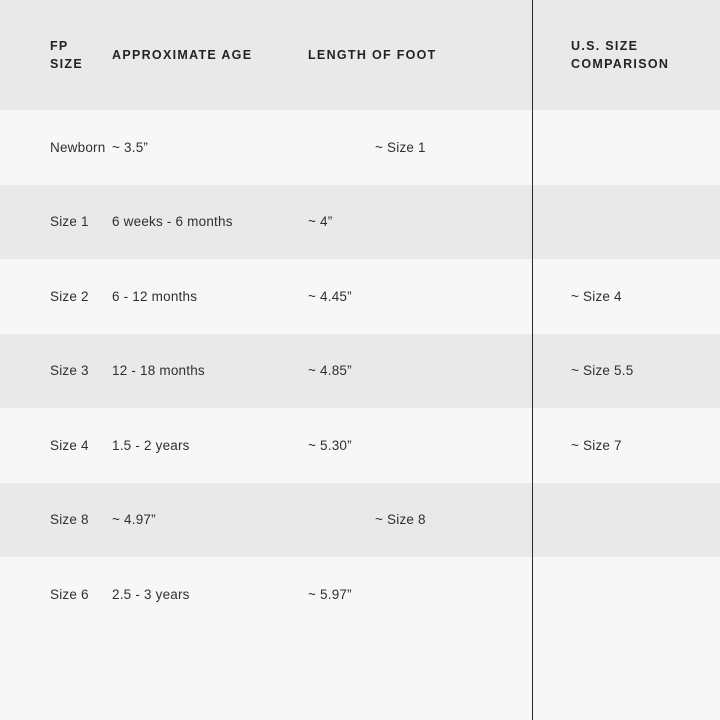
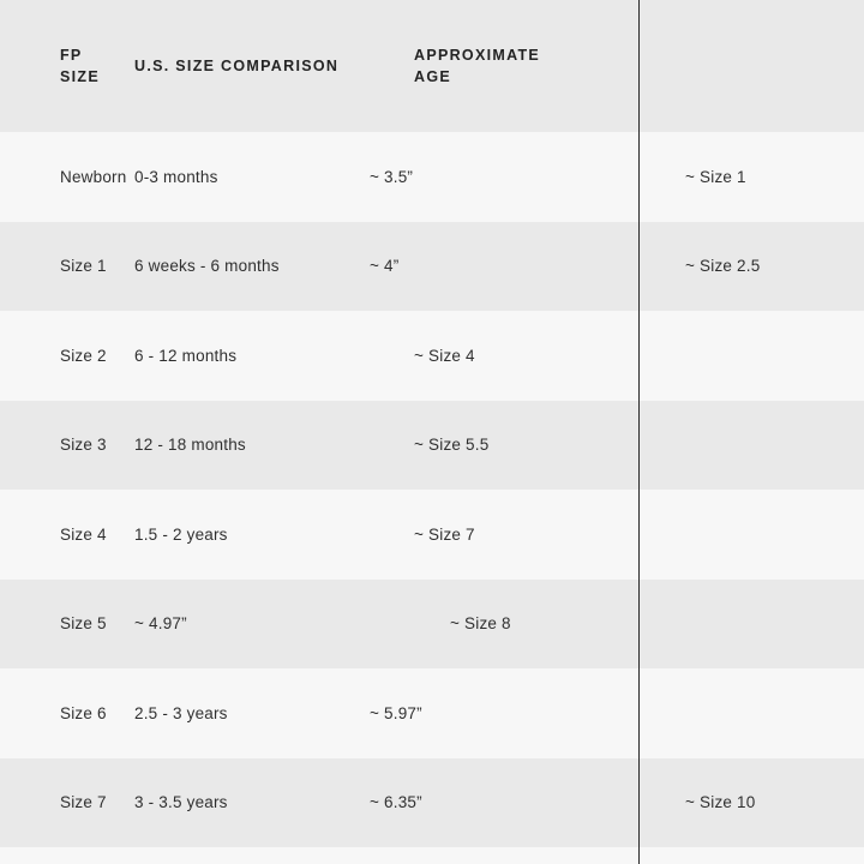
  FP SIZE
- APPROXIMATE AGE
+ U.S. SIZE COMPARISON
- LENGTH OF FOOT
- U.S. SIZE COMPARISON
+ APPROXIMATE AGE
  Newborn
+ 0-3 months
  ~ 3.5”
  ~ Size 1
  Size 1
  6 weeks - 6 months
  ~ 4”
+ ~ Size 2.5
  Size 2
  6 - 12 months
- ~ 4.45”
  ~ Size 4
  Size 3
  12 - 18 months
- ~ 4.85”
  ~ Size 5.5
  Size 4
  1.5 - 2 years
- ~ 5.30”
  ~ Size 7
- Size 8
+ Size 5
  ~ 4.97”
  ~ Size 8
  Size 6
  2.5 - 3 years
  ~ 5.97”
+ Size 7
+ 3 - 3.5 years
+ ~ 6.35”
+ ~ Size 10
